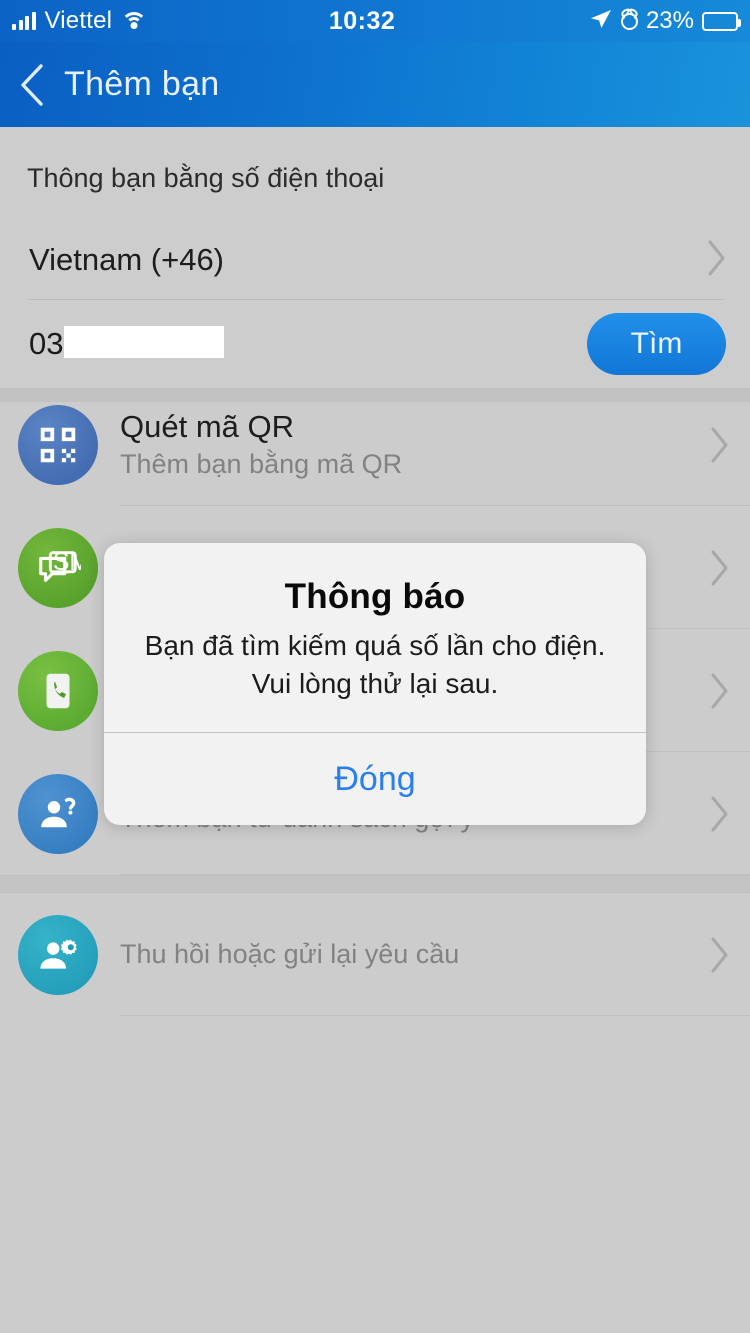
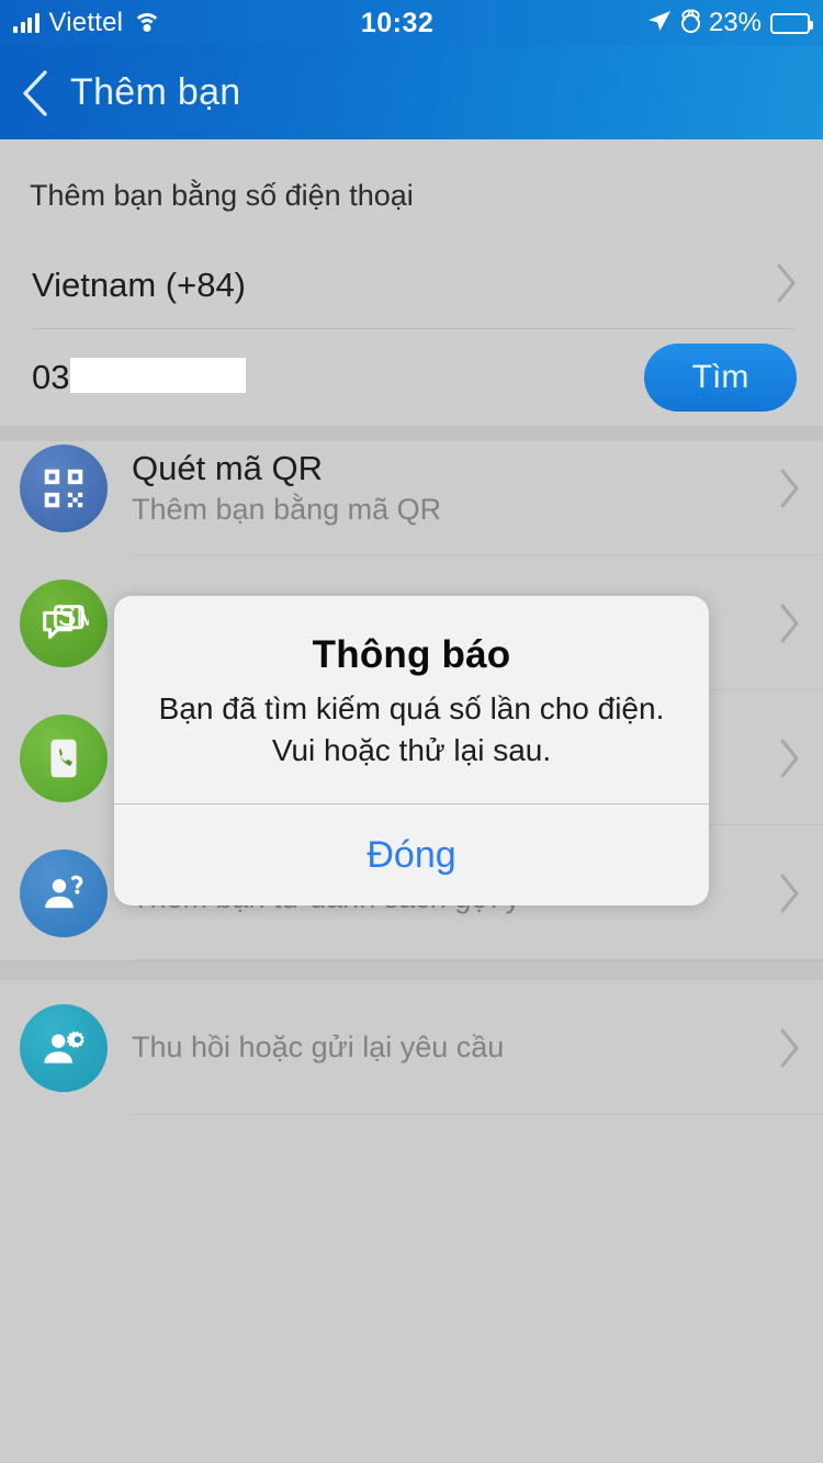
  Viettel
  10:32
  23%
  Thêm bạn
- Thông bạn bằng số điện thoại
+ Thêm bạn bằng số điện thoại
- Vietnam (+46)
+ Vietnam (+84)
  03
  Tìm
  Quét mã QR
  Thêm bạn bằng mã QR
  Thu hồi hoặc gửi lại yêu cầu
  Thông báo
  Bạn đã tìm kiếm quá số lần cho điện.
- Vui lòng thử lại sau.
+ Vui hoặc thử lại sau.
  Đóng
